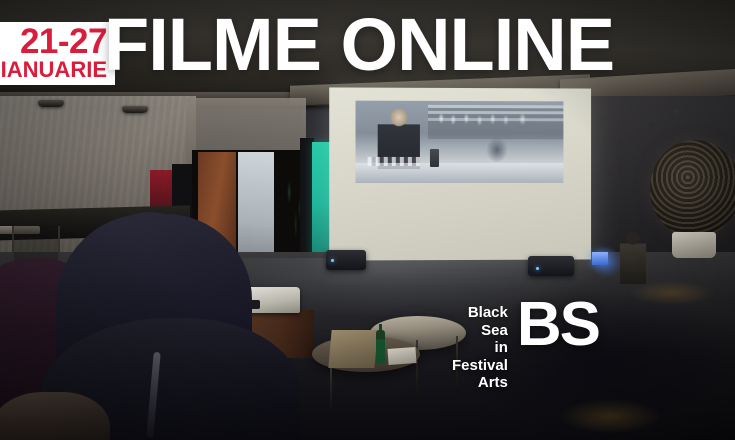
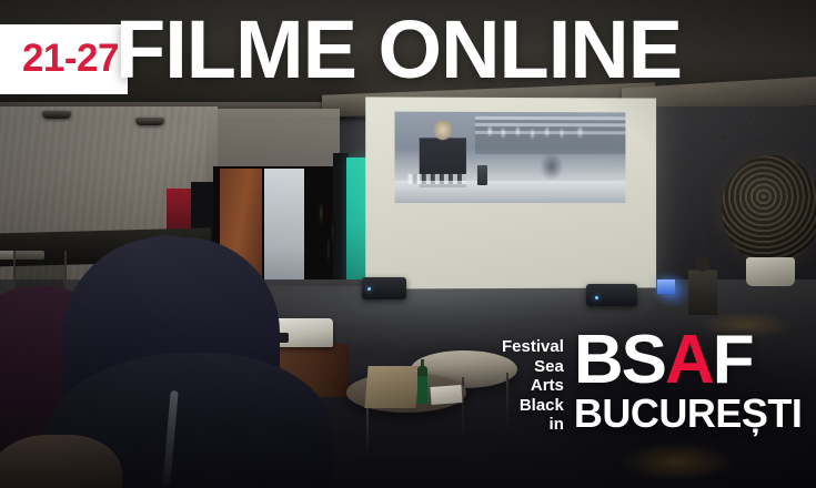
  21-27
- IANUARIE
  FILME ONLINE
- Black
+ Festival
  Sea
- in
+ Arts
- Festival
+ Black
- Arts
+ in
  BS
+ A
+ F
+ BUCUREȘTI
